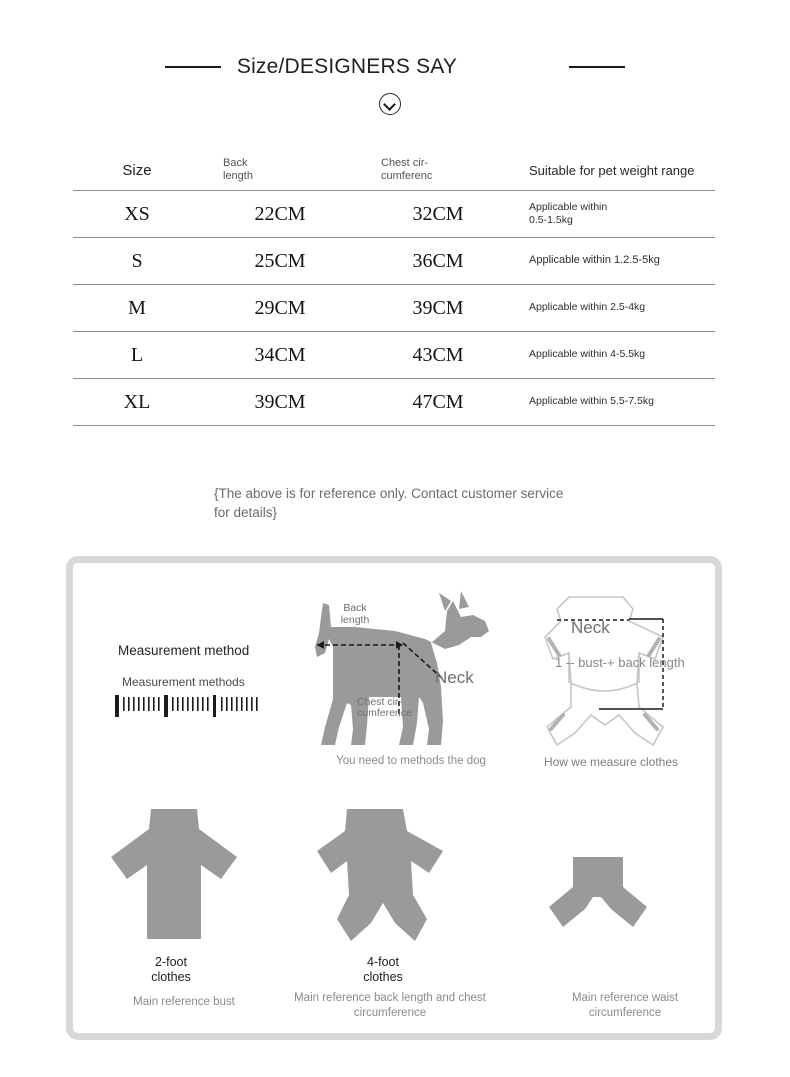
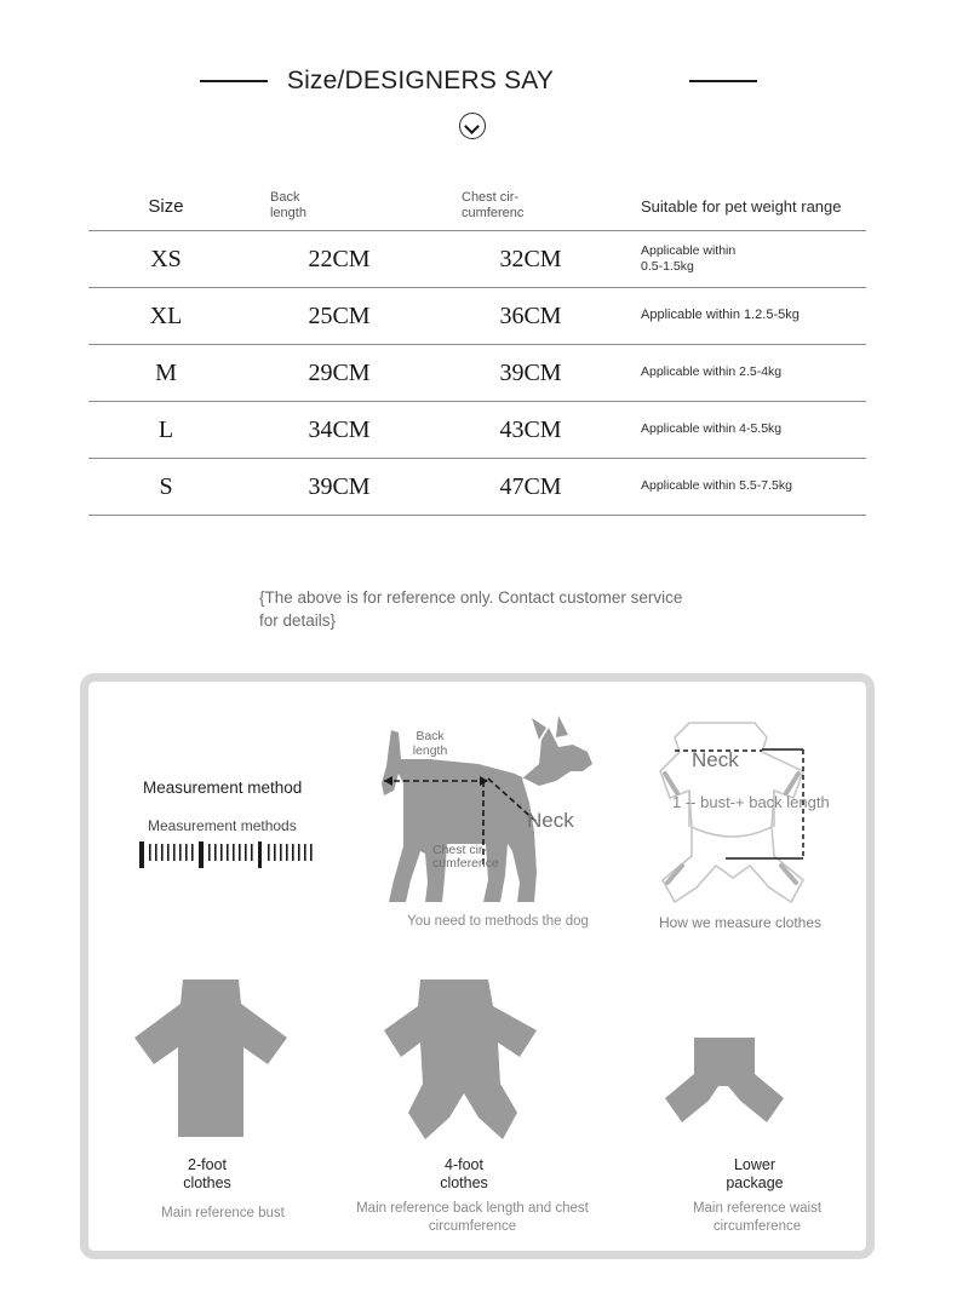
  Size/DESIGNERS SAY
  Size	Back length	Chest cir- cumferenc	Suitable for pet weight range
  XS	22CM	32CM	Applicable within 0.5-1.5kg
- S	25CM	36CM	Applicable within 1.2.5-5kg
+ XL	25CM	36CM	Applicable within 1.2.5-5kg
  M	29CM	39CM	Applicable within 2.5-4kg
  L	34CM	43CM	Applicable within 4-5.5kg
- XL	39CM	47CM	Applicable within 5.5-7.5kg
+ S	39CM	47CM	Applicable within 5.5-7.5kg
  {The above is for reference only. Contact customer service for details}
  Measurement method
  Measurement methods
  Back
  length
  Chest cir-
  cumference
  Neck
  You need to methods the dog
  Neck
  1 -- bust-+ back length
  How we measure clothes
  2-foot
  clothes
  Main reference bust
  4-foot
  clothes
  Main reference back length and chest circumference
+ Lower
+ package
  Main reference waist circumference
